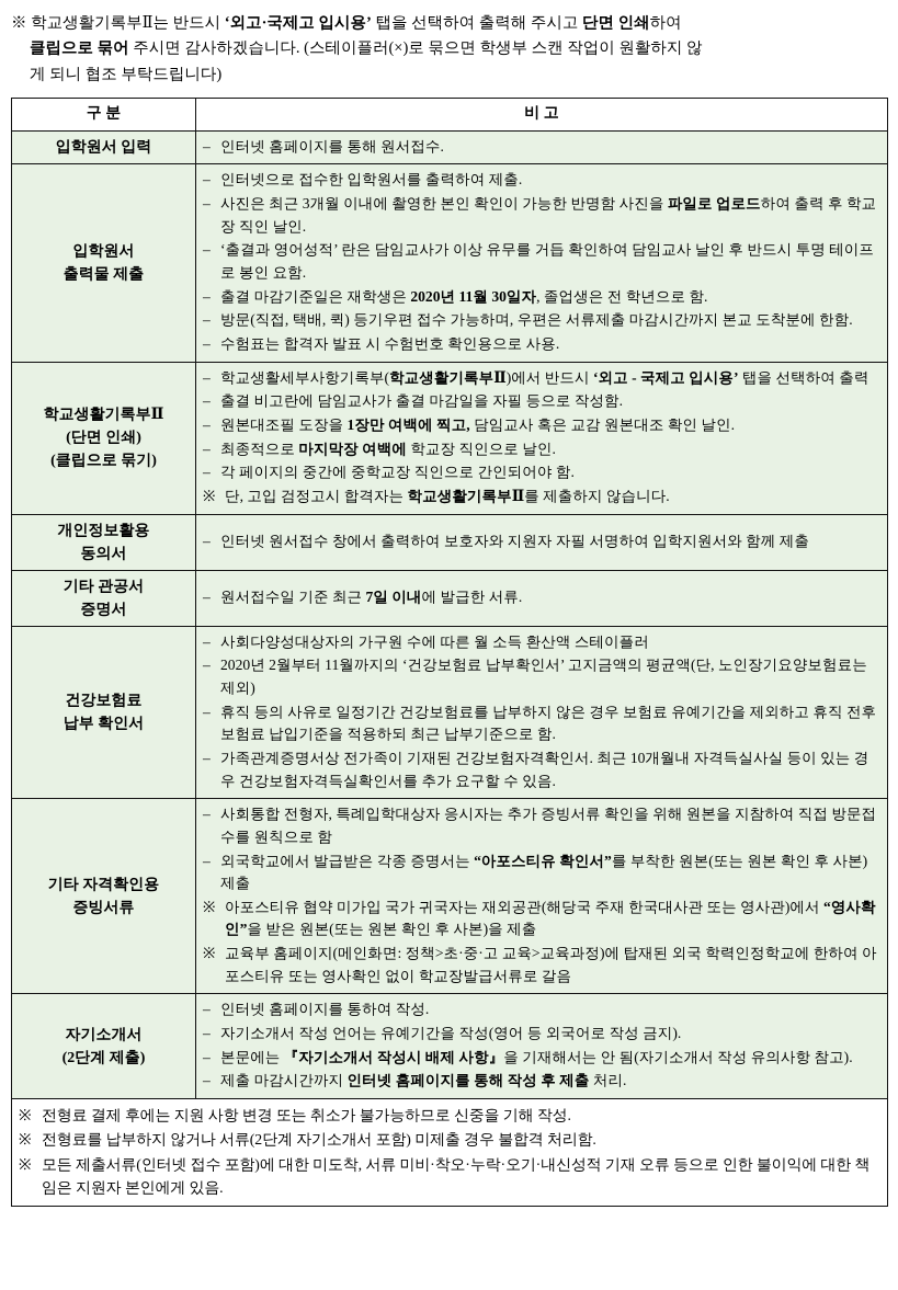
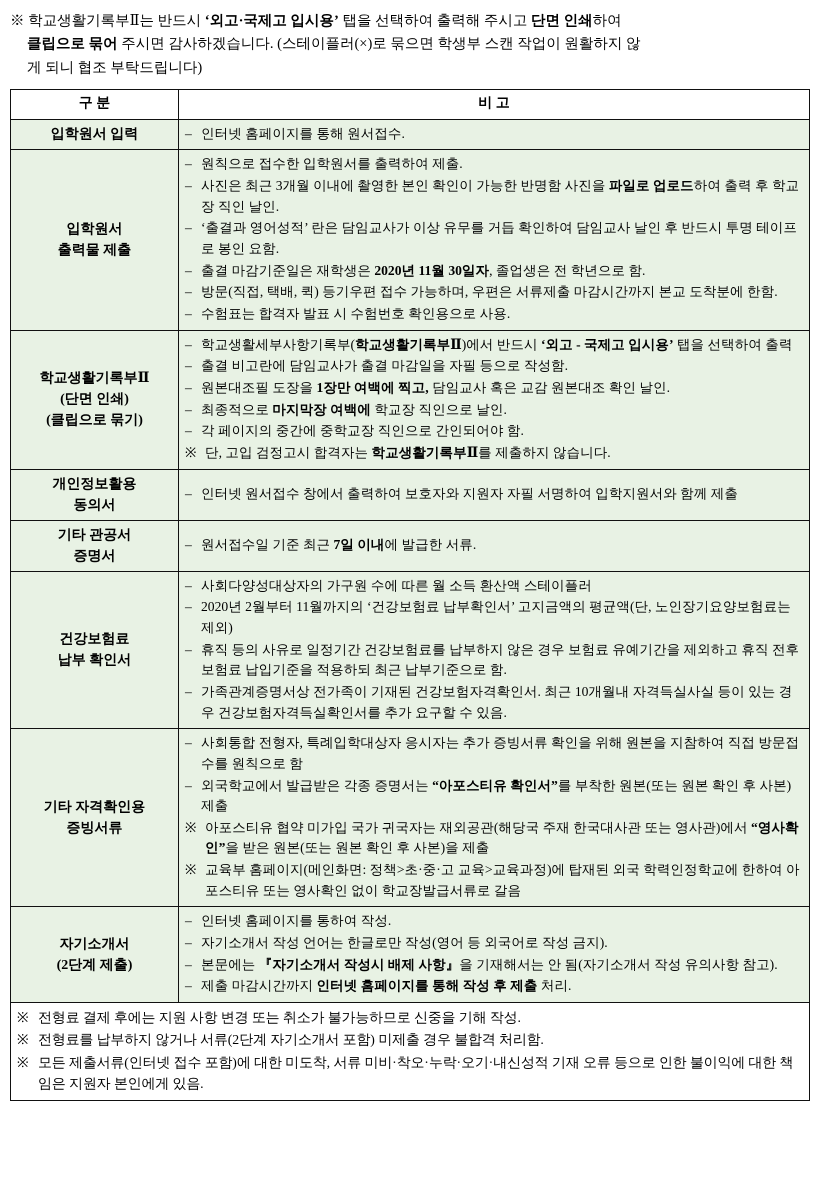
  ※ 학교생활기록부Ⅱ는 반드시 ‘외고·국제고 입시용’ 탭을 선택하여 출력해 주시고 단면 인쇄하여
  클립으로 묶어 주시면 감사하겠습니다. (스테이플러(×)로 묶으면 학생부 스캔 작업이 원활하지 않
  게 되니 협조 부탁드립니다)
  구 분	비 고
  입학원서 입력	– 인터넷 홈페이지를 통해 원서접수.
- 입학원서출력물 제출	– 인터넷으로 접수한 입학원서를 출력하여 제출.– 사진은 최근 3개월 이내에 촬영한 본인 확인이 가능한 반명함 사진을 파일로 업로드하여 출력 후 학교장 직인 날인.– ‘출결과 영어성적’ 란은 담임교사가 이상 유무를 거듭 확인하여 담임교사 날인 후 반드시 투명 테이프로 봉인 요함.– 출결 마감기준일은 재학생은 2020년 11월 30일자, 졸업생은 전 학년으로 함.– 방문(직접, 택배, 퀵) 등기우편 접수 가능하며, 우편은 서류제출 마감시간까지 본교 도착분에 한함.– 수험표는 합격자 발표 시 수험번호 확인용으로 사용.
+ 입학원서출력물 제출	– 원칙으로 접수한 입학원서를 출력하여 제출.– 사진은 최근 3개월 이내에 촬영한 본인 확인이 가능한 반명함 사진을 파일로 업로드하여 출력 후 학교장 직인 날인.– ‘출결과 영어성적’ 란은 담임교사가 이상 유무를 거듭 확인하여 담임교사 날인 후 반드시 투명 테이프로 봉인 요함.– 출결 마감기준일은 재학생은 2020년 11월 30일자, 졸업생은 전 학년으로 함.– 방문(직접, 택배, 퀵) 등기우편 접수 가능하며, 우편은 서류제출 마감시간까지 본교 도착분에 한함.– 수험표는 합격자 발표 시 수험번호 확인용으로 사용.
  학교생활기록부Ⅱ(단면 인쇄)(클립으로 묶기)	– 학교생활세부사항기록부(학교생활기록부Ⅱ)에서 반드시 ‘외고 - 국제고 입시용’ 탭을 선택하여 출력– 출결 비고란에 담임교사가 출결 마감일을 자필 등으로 작성함.– 원본대조필 도장을 1장만 여백에 찍고, 담임교사 혹은 교감 원본대조 확인 날인.– 최종적으로 마지막장 여백에 학교장 직인으로 날인.– 각 페이지의 중간에 중학교장 직인으로 간인되어야 함.※ 단, 고입 검정고시 합격자는 학교생활기록부Ⅱ를 제출하지 않습니다.
  개인정보활용동의서	– 인터넷 원서접수 창에서 출력하여 보호자와 지원자 자필 서명하여 입학지원서와 함께 제출
  기타 관공서증명서	– 원서접수일 기준 최근 7일 이내에 발급한 서류.
  건강보험료납부 확인서	– 사회다양성대상자의 가구원 수에 따른 월 소득 환산액 스테이플러– 2020년 2월부터 11월까지의 ‘건강보험료 납부확인서’ 고지금액의 평균액(단, 노인장기요양보험료는 제외)– 휴직 등의 사유로 일정기간 건강보험료를 납부하지 않은 경우 보험료 유예기간을 제외하고 휴직 전후 보험료 납입기준을 적용하되 최근 납부기준으로 함.– 가족관계증명서상 전가족이 기재된 건강보험자격확인서. 최근 10개월내 자격득실사실 등이 있는 경우 건강보험자격득실확인서를 추가 요구할 수 있음.
  기타 자격확인용증빙서류	– 사회통합 전형자, 특례입학대상자 응시자는 추가 증빙서류 확인을 위해 원본을 지참하여 직접 방문접수를 원칙으로 함– 외국학교에서 발급받은 각종 증명서는 “아포스티유 확인서”를 부착한 원본(또는 원본 확인 후 사본) 제출※ 아포스티유 협약 미가입 국가 귀국자는 재외공관(해당국 주재 한국대사관 또는 영사관)에서 “영사확인”을 받은 원본(또는 원본 확인 후 사본)을 제출※ 교육부 홈페이지(메인화면: 정책>초·중·고 교육>교육과정)에 탑재된 외국 학력인정학교에 한하여 아포스티유 또는 영사확인 없이 학교장발급서류로 갈음
- 자기소개서(2단계 제출)	– 인터넷 홈페이지를 통하여 작성.– 자기소개서 작성 언어는 유예기간을 작성(영어 등 외국어로 작성 금지).– 본문에는 『자기소개서 작성시 배제 사항』을 기재해서는 안 됨(자기소개서 작성 유의사항 참고).– 제출 마감시간까지 인터넷 홈페이지를 통해 작성 후 제출 처리.
+ 자기소개서(2단계 제출)	– 인터넷 홈페이지를 통하여 작성.– 자기소개서 작성 언어는 한글로만 작성(영어 등 외국어로 작성 금지).– 본문에는 『자기소개서 작성시 배제 사항』을 기재해서는 안 됨(자기소개서 작성 유의사항 참고).– 제출 마감시간까지 인터넷 홈페이지를 통해 작성 후 제출 처리.
  ※ 전형료 결제 후에는 지원 사항 변경 또는 취소가 불가능하므로 신중을 기해 작성.※ 전형료를 납부하지 않거나 서류(2단계 자기소개서 포함) 미제출 경우 불합격 처리함.※ 모든 제출서류(인터넷 접수 포함)에 대한 미도착, 서류 미비·착오·누락·오기·내신성적 기재 오류 등으로 인한 불이익에 대한 책임은 지원자 본인에게 있음.
